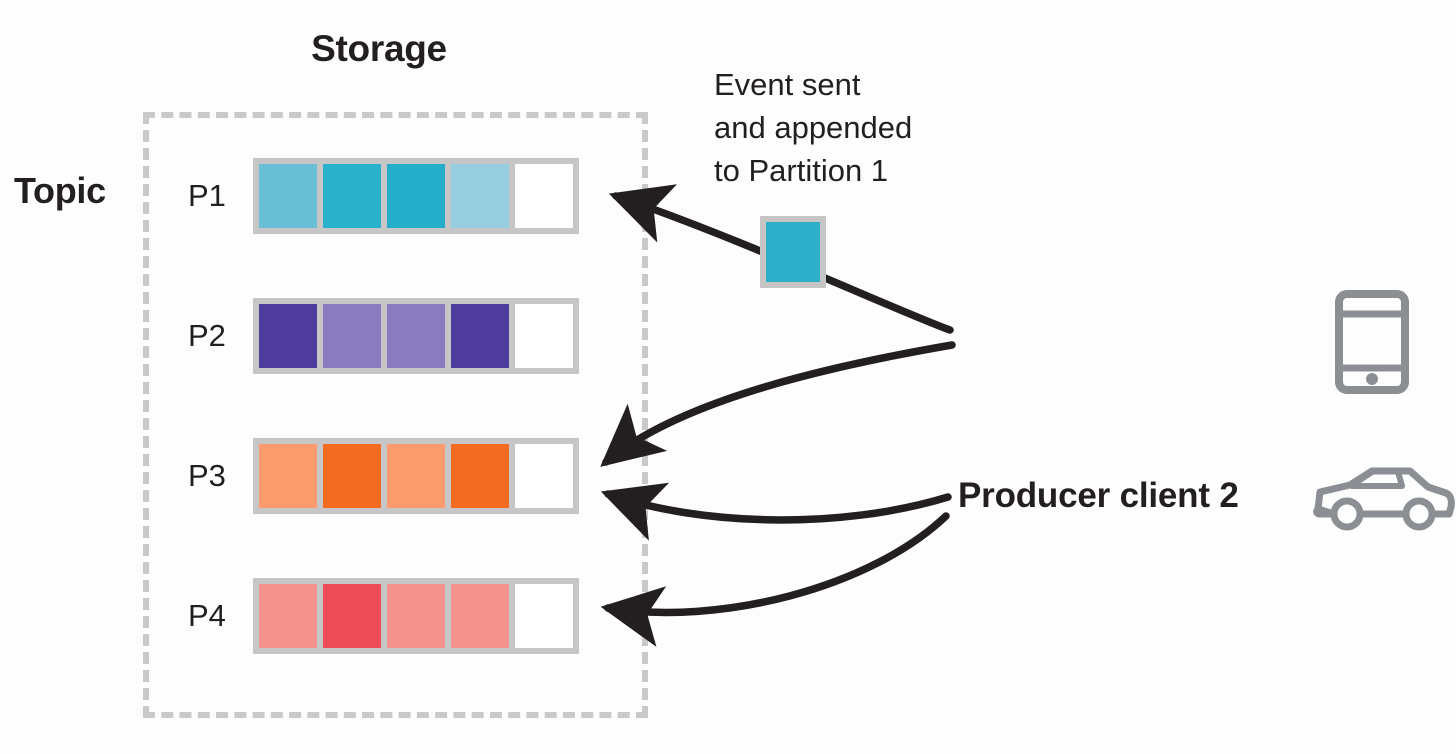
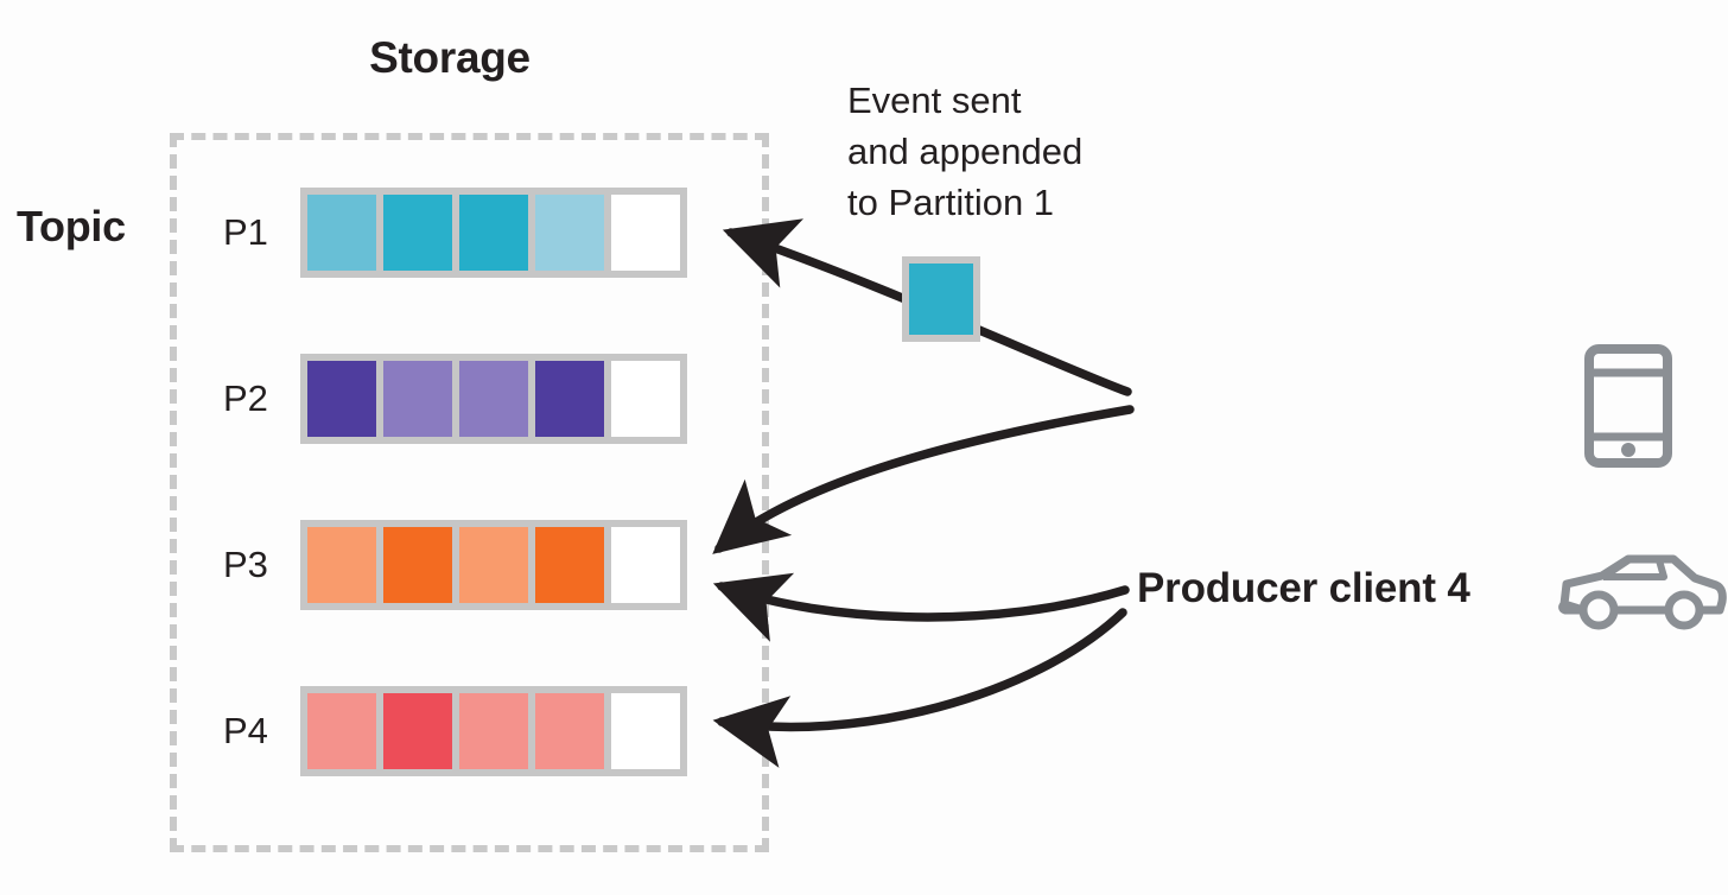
  Storage
  Topic
  P1
  P2
  P3
  P4
  Event sent
  and appended
  to Partition 1
- Producer client 2
+ Producer client 4
